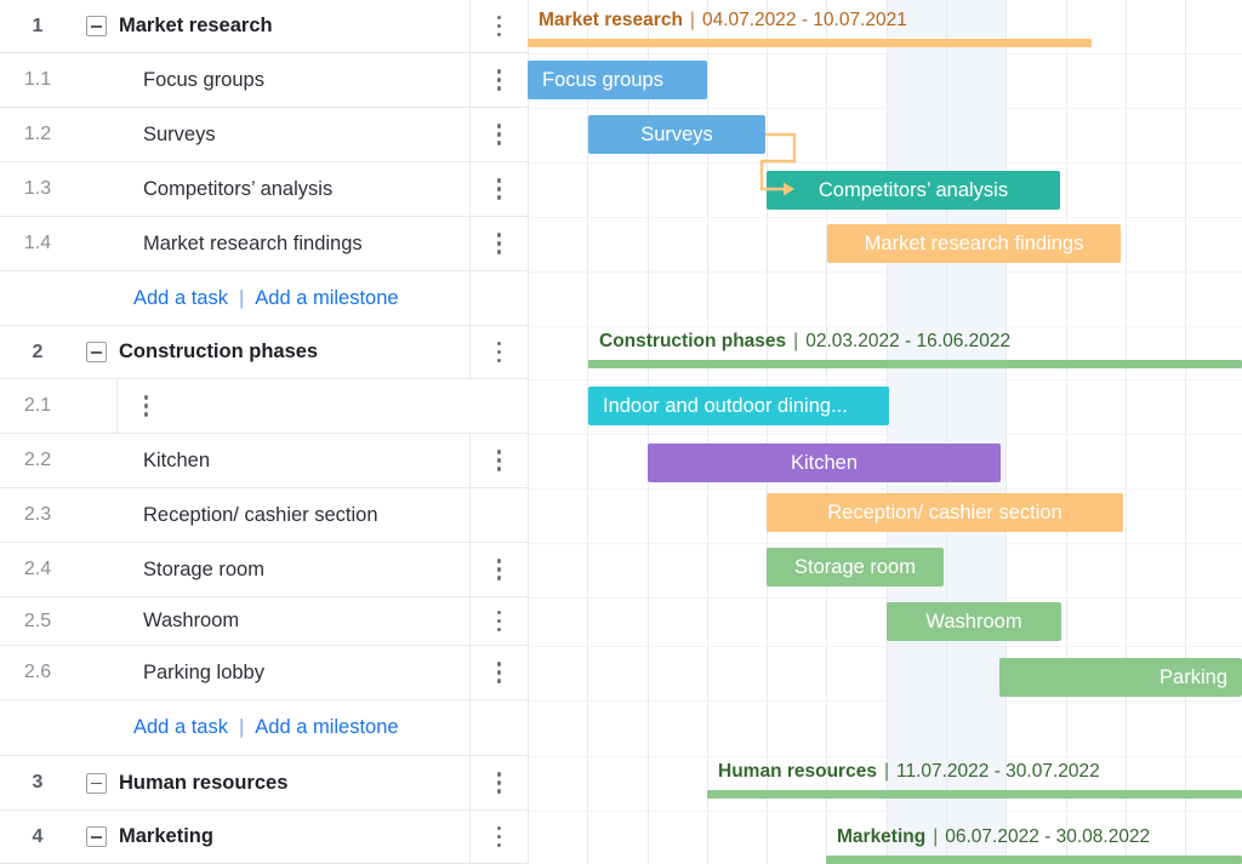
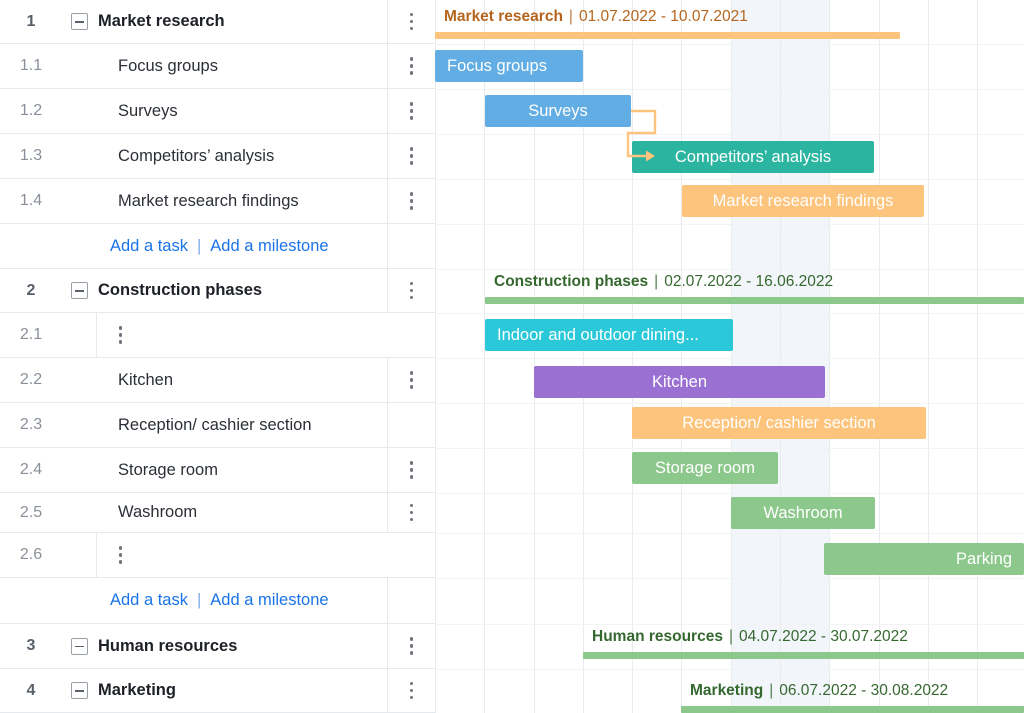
  1
  Market research
  1.1
  Focus groups
  1.2
  Surveys
  1.3
  Competitors’ analysis
  1.4
  Market research findings
  Add a task
  |
  Add a milestone
  2
  Construction phases
  2.1
  2.2
  Kitchen
  2.3
  Reception/ cashier section
  2.4
  Storage room
  2.5
  Washroom
  2.6
- Parking lobby
  Add a task
  |
  Add a milestone
  3
  Human resources
  4
  Marketing
- Market research | 04.07.2022 - 10.07.2021
+ Market research | 01.07.2022 - 10.07.2021
- Construction phases | 02.03.2022 - 16.06.2022
+ Construction phases | 02.07.2022 - 16.06.2022
- Human resources | 11.07.2022 - 30.07.2022
+ Human resources | 04.07.2022 - 30.07.2022
  Marketing | 06.07.2022 - 30.08.2022
  Focus groups
  Surveys
  Competitors’ analysis
  Market research findings
  Indoor and outdoor dining...
  Kitchen
  Reception/ cashier section
  Storage room
  Washroom
  Parking
